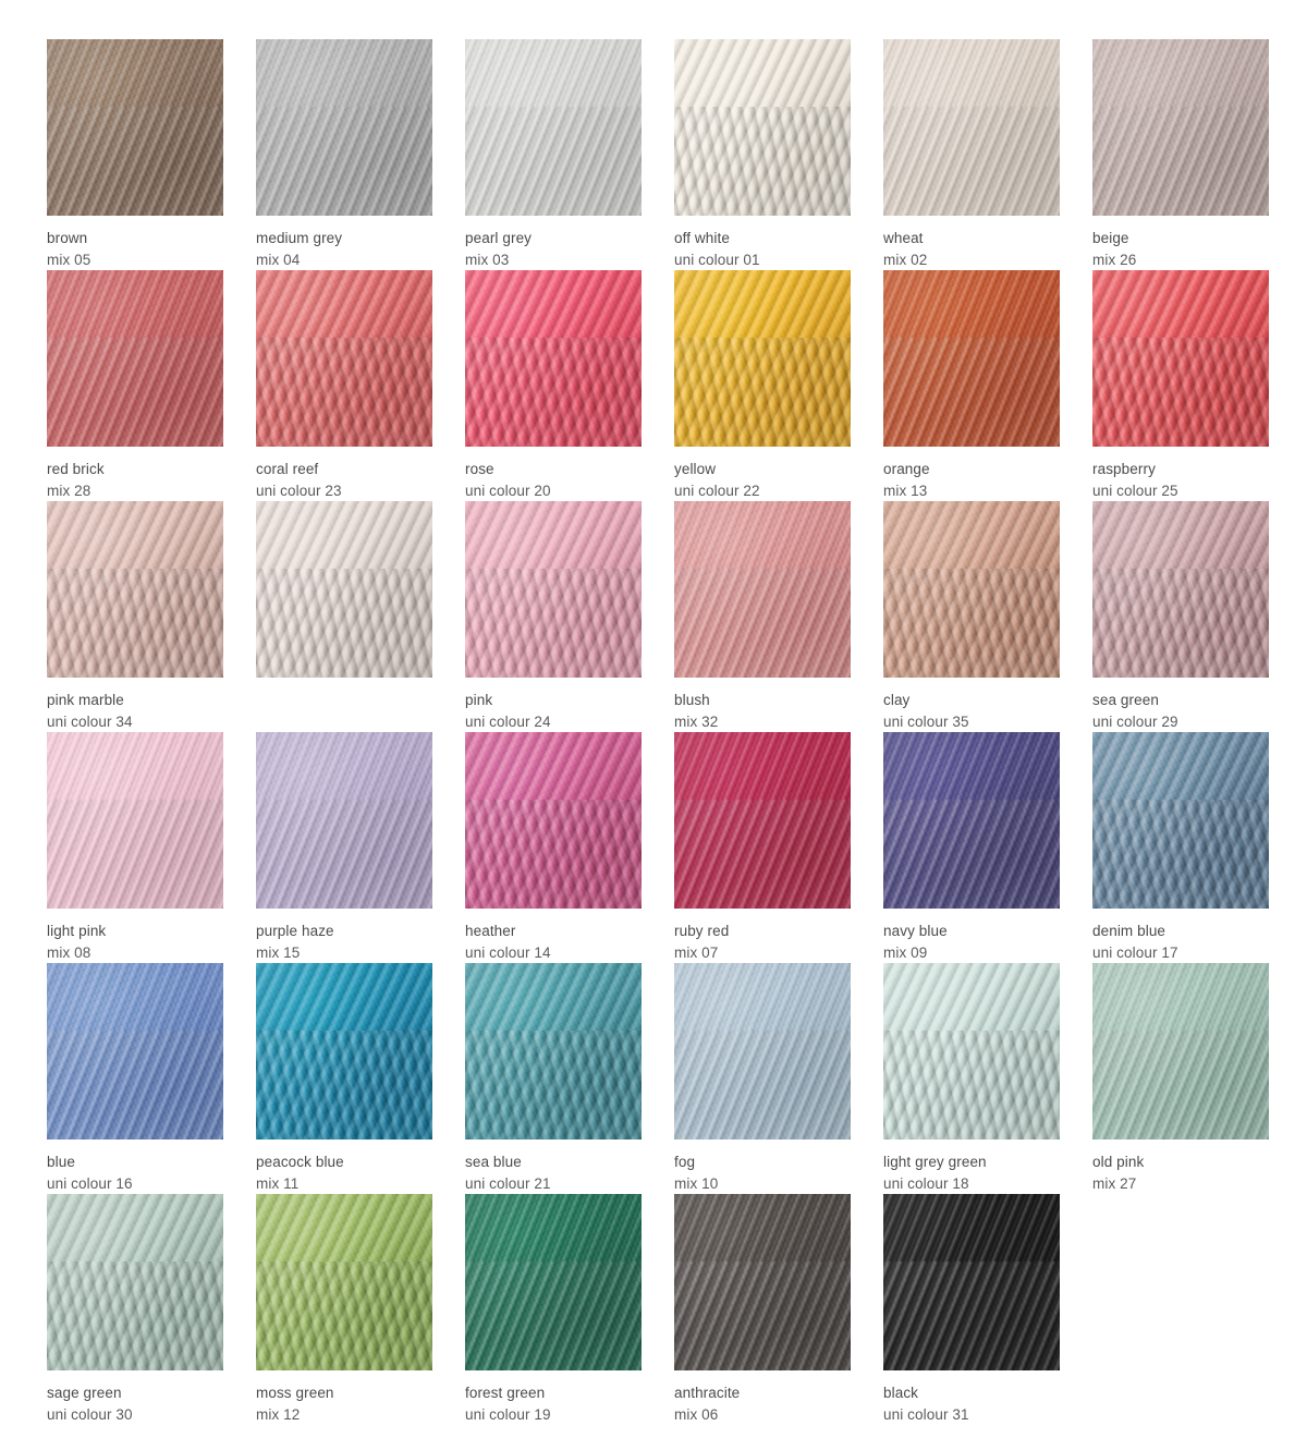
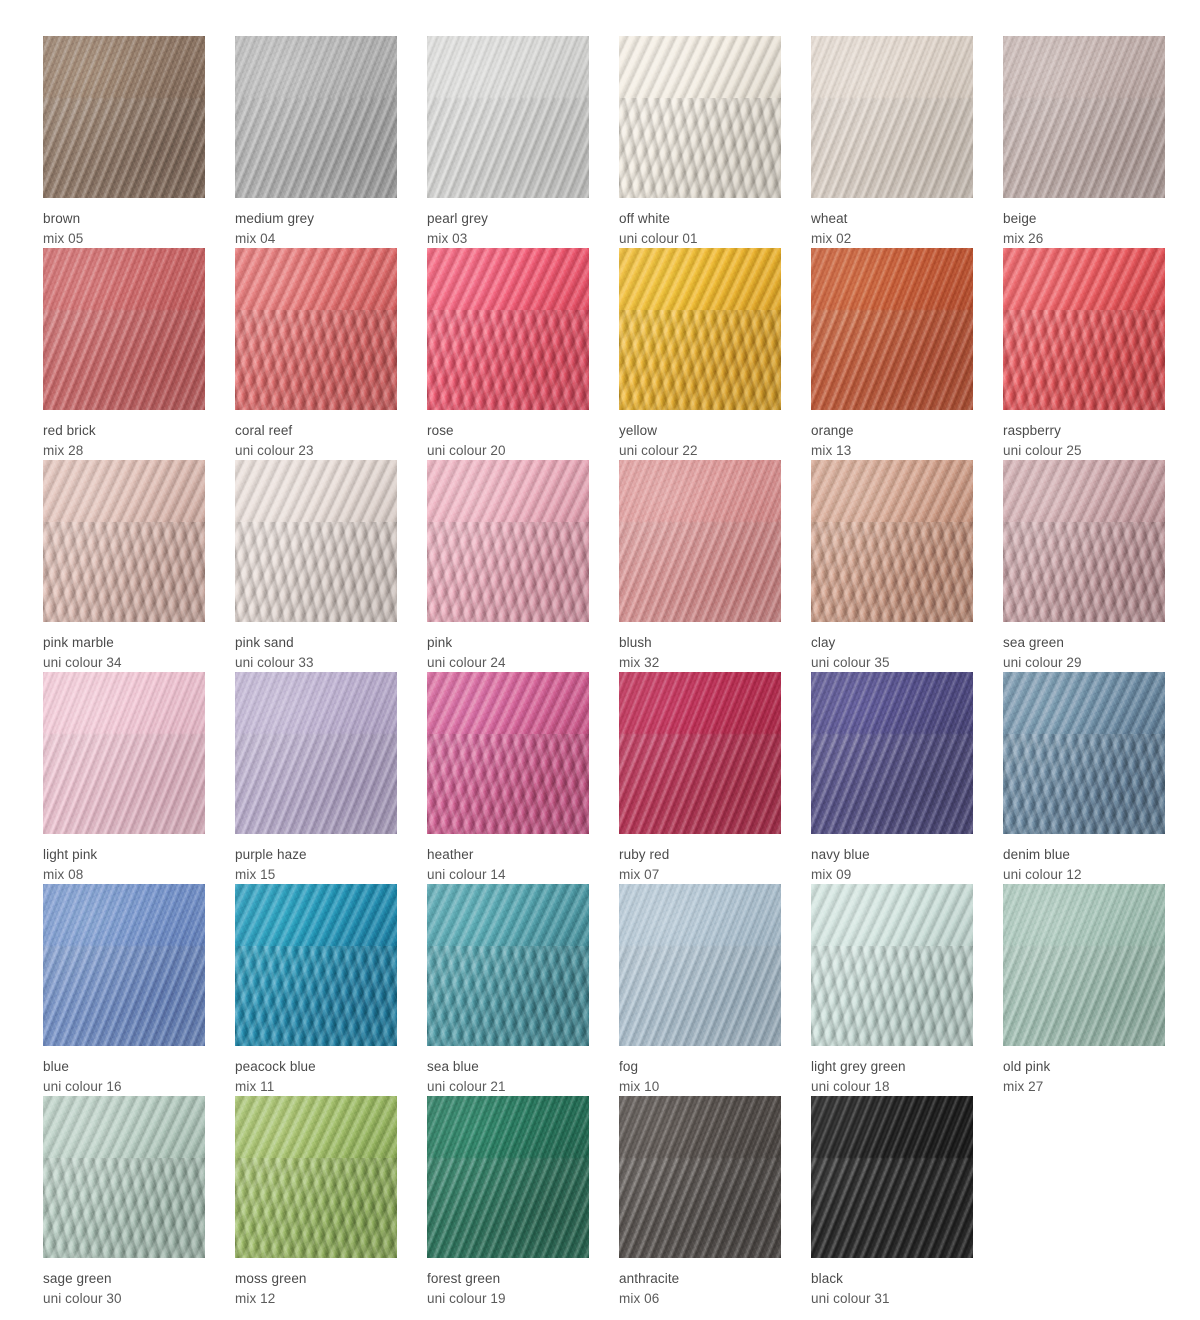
  brown
  mix 05
  medium grey
  mix 04
  pearl grey
  mix 03
  off white
  uni colour 01
  wheat
  mix 02
  beige
  mix 26
  red brick
  mix 28
  coral reef
  uni colour 23
  rose
  uni colour 20
  yellow
  uni colour 22
  orange
  mix 13
  raspberry
  uni colour 25
  pink marble
  uni colour 34
+ pink sand
+ uni colour 33
  pink
  uni colour 24
  blush
  mix 32
  clay
  uni colour 35
  sea green
  uni colour 29
  light pink
  mix 08
  purple haze
  mix 15
  heather
  uni colour 14
  ruby red
  mix 07
  navy blue
  mix 09
  denim blue
- uni colour 17
+ uni colour 12
  blue
  uni colour 16
  peacock blue
  mix 11
  sea blue
  uni colour 21
  fog
  mix 10
  light grey green
  uni colour 18
  old pink
  mix 27
  sage green
  uni colour 30
  moss green
  mix 12
  forest green
  uni colour 19
  anthracite
  mix 06
  black
  uni colour 31
